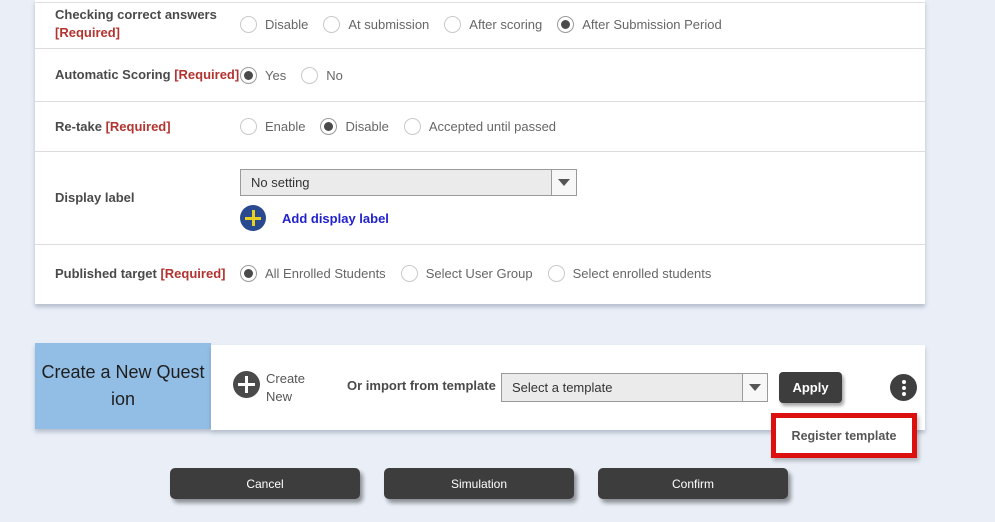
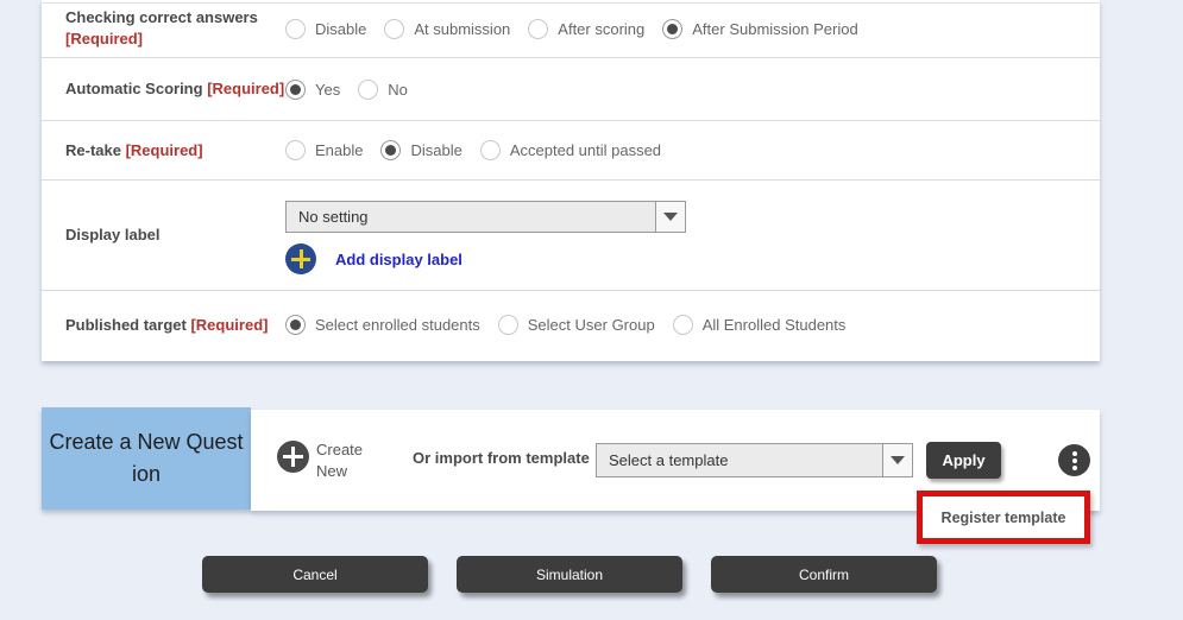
  Checking correct answers [Required]
  Disable
  At submission
  After scoring
  After Submission Period
  Automatic Scoring [Required]
  Yes
  No
  Re-take [Required]
  Enable
  Disable
  Accepted until passed
  Display label
  No setting
  Add display label
  Published target [Required]
- All Enrolled Students
+ Select enrolled students
  Select User Group
- Select enrolled students
+ All Enrolled Students
  Create a New Question
  Create New
  Or import from template
  Select a template
  Apply
  Register template
  Cancel
  Simulation
  Confirm
